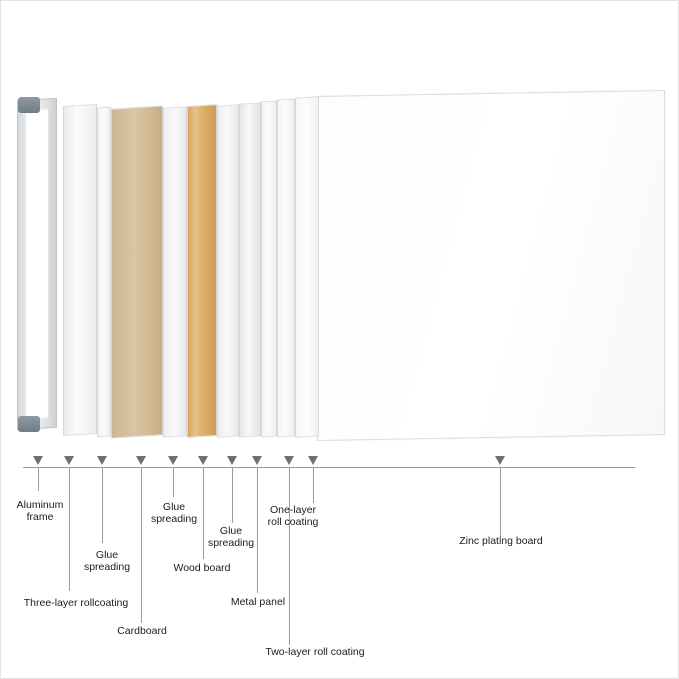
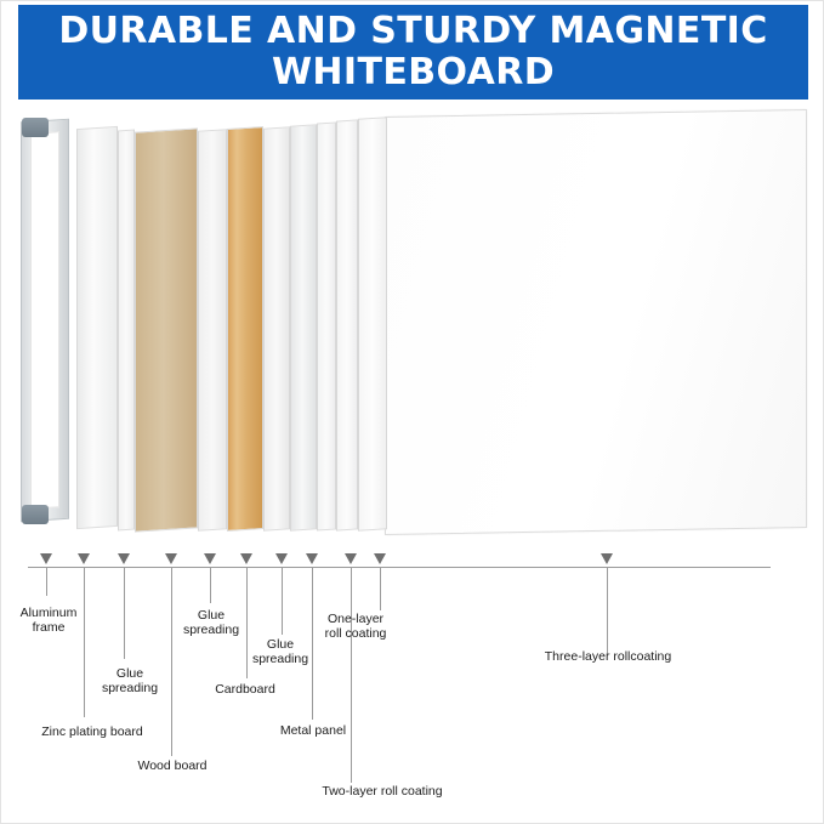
+ DURABLE AND STURDY MAGNETIC WHITEBOARD
  Aluminum
  frame
- Three-layer rollcoating
+ Zinc plating board
  Glue
  spreading
- Cardboard
+ Wood board
  Glue
  spreading
- Wood board
+ Cardboard
  Glue
  spreading
  Metal panel
  Two-layer roll coating
  One-layer
  roll coating
- Zinc plating board
+ Three-layer rollcoating
